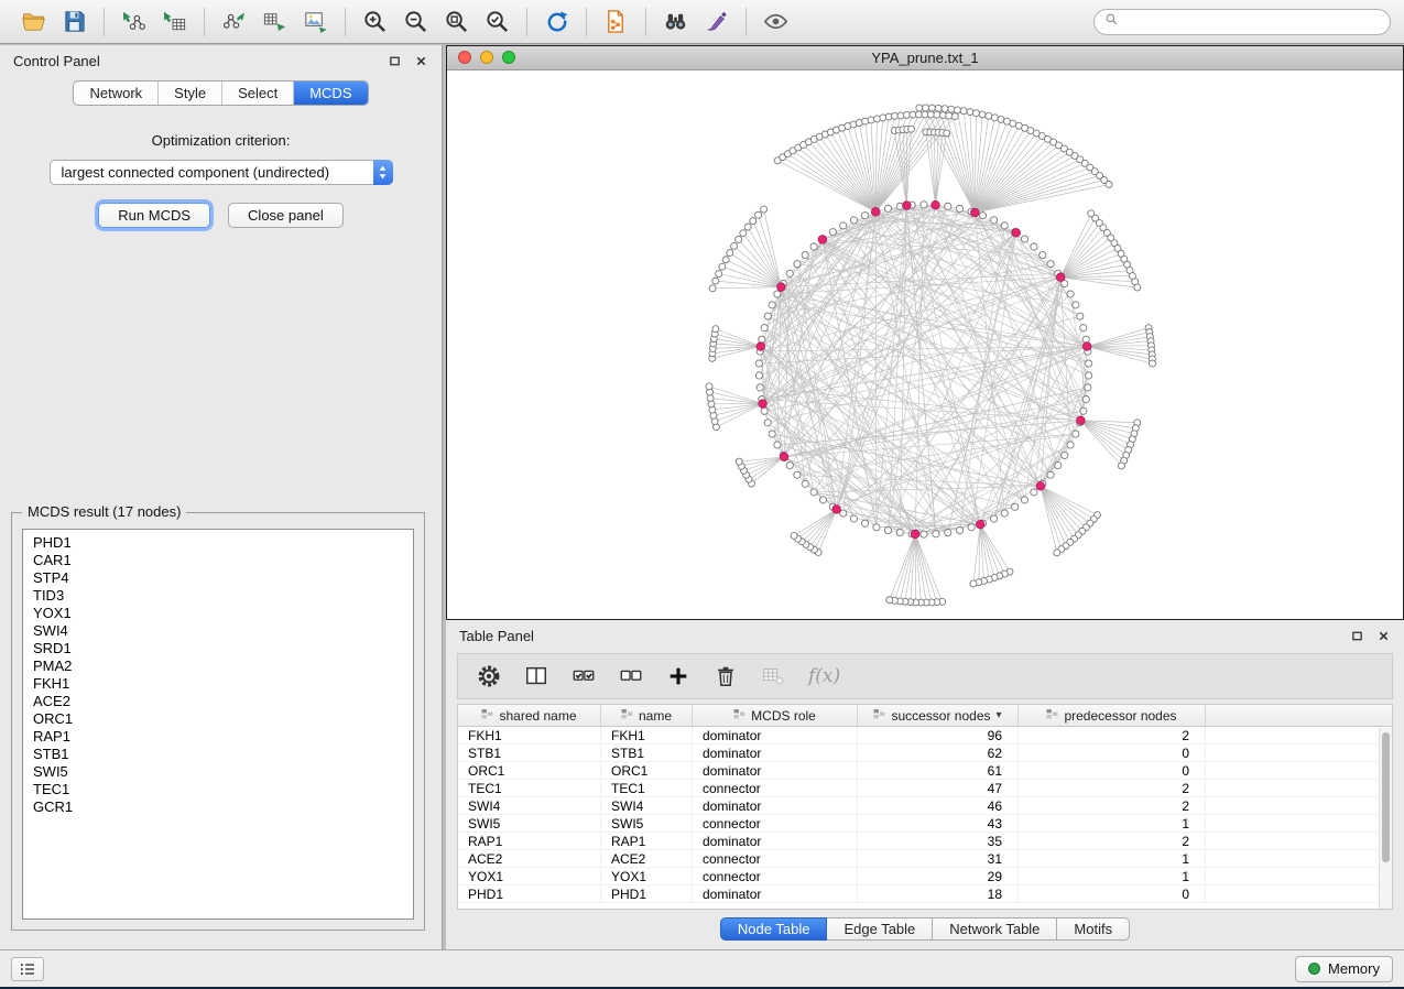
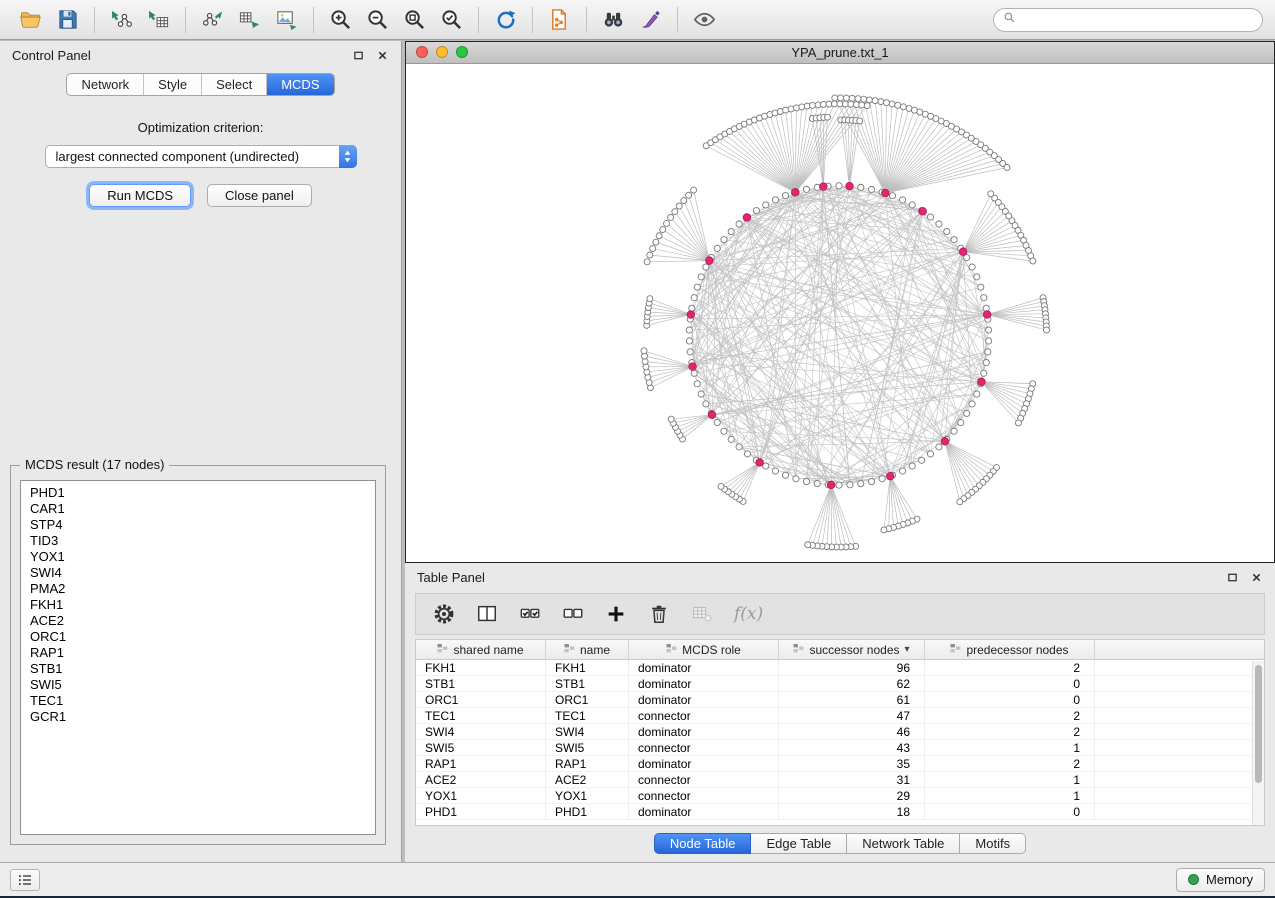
  Control Panel
  Network
  Style
  Select
  MCDS
  Optimization criterion:
  largest connected component (undirected)
  Run MCDS
  Close panel
  MCDS result (17 nodes)
  PHD1
  CAR1
  STP4
  TID3
  YOX1
  SWI4
- SRD1
  PMA2
  FKH1
  ACE2
  ORC1
  RAP1
  STB1
  SWI5
  TEC1
  GCR1
  YPA_prune.txt_1
  Table Panel
  f(x)
  shared name
  name
  MCDS role
  successor nodes
  ▾
  predecessor nodes
  FKH1
  FKH1
  dominator
  96
  2
  STB1
  STB1
  dominator
  62
  0
  ORC1
  ORC1
  dominator
  61
  0
  TEC1
  TEC1
  connector
  47
  2
  SWI4
  SWI4
  dominator
  46
  2
  SWI5
  SWI5
  connector
  43
  1
  RAP1
  RAP1
  dominator
  35
  2
  ACE2
  ACE2
  connector
  31
  1
  YOX1
  YOX1
  connector
  29
  1
  PHD1
  PHD1
  dominator
  18
  0
  Node Table
  Edge Table
  Network Table
  Motifs
  Memory
